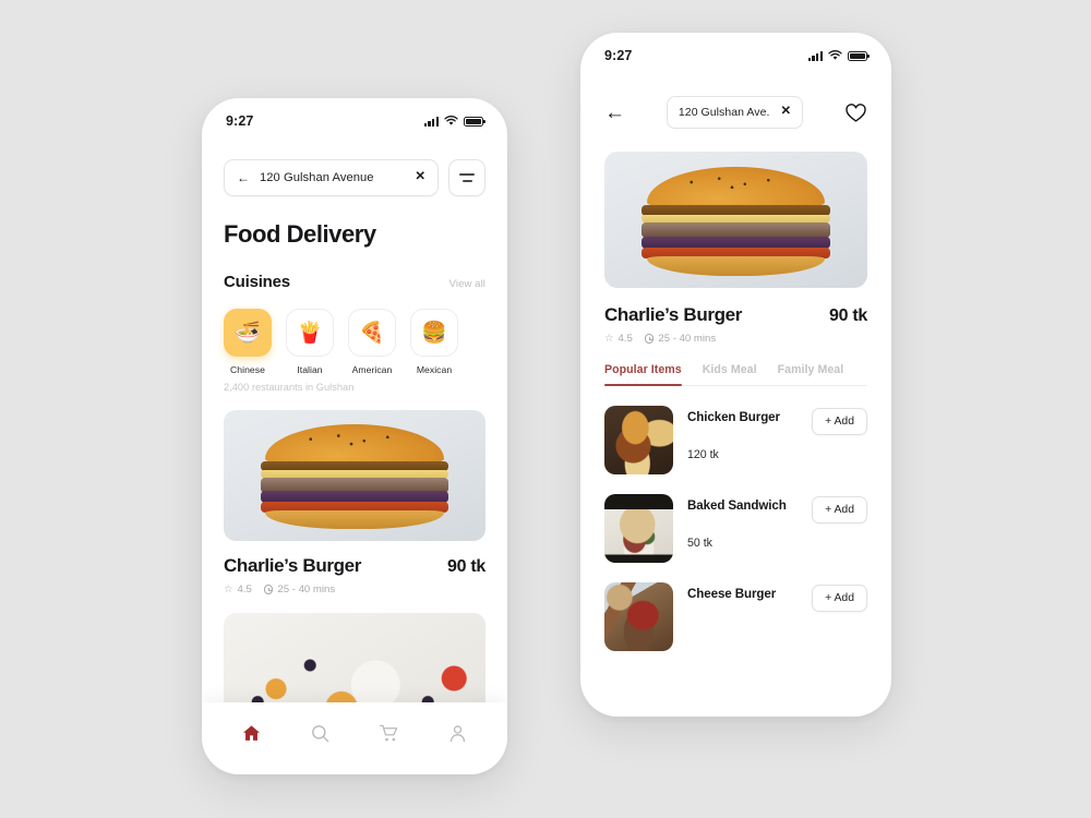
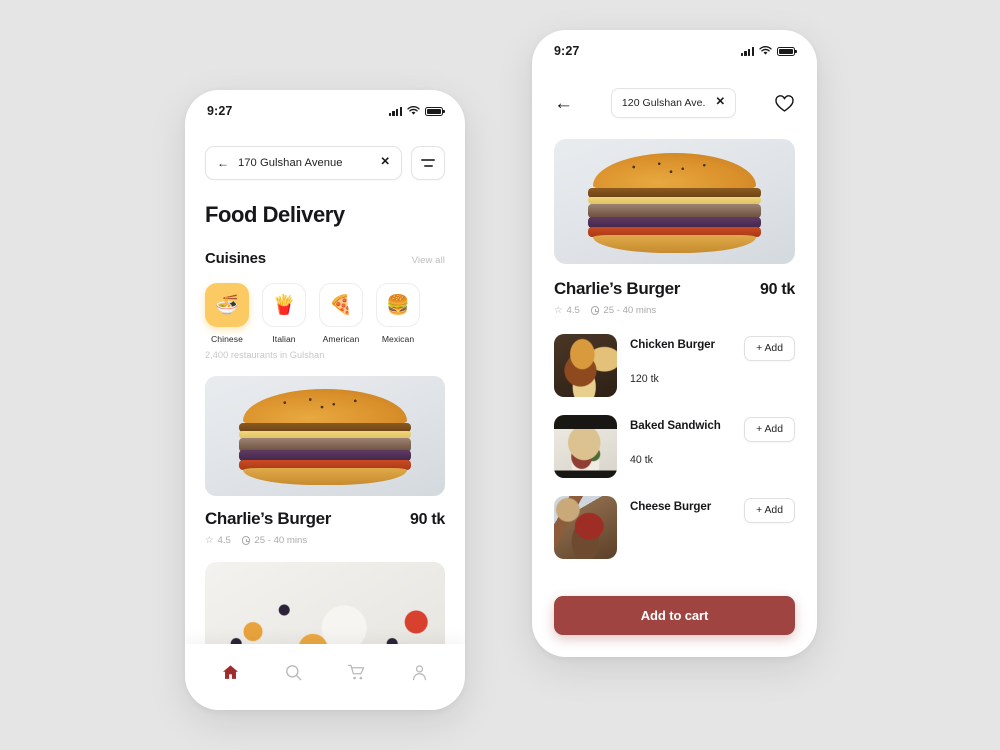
  9:27
  ←
- 120 Gulshan Avenue
+ 170 Gulshan Avenue
  ✕
  Food Delivery
  Cuisines
  View all
  🍜
  Chinese
  🍟
  Italian
  🍕
  American
  🍔
  Mexican
  2,400 restaurants in Gulshan
  Charlie’s Burger
  90 tk
  ☆
  4.5
  25 - 40 mins
  9:27
  ←
  120 Gulshan Ave.
  ✕
  Charlie’s Burger
  90 tk
  ☆
  4.5
  25 - 40 mins
- Popular Items
- Kids Meal
- Family Meal
  Chicken Burger
  120 tk
  + Add
  Baked Sandwich
- 50 tk
+ 40 tk
  + Add
  Cheese Burger
  + Add
+ Add to cart
